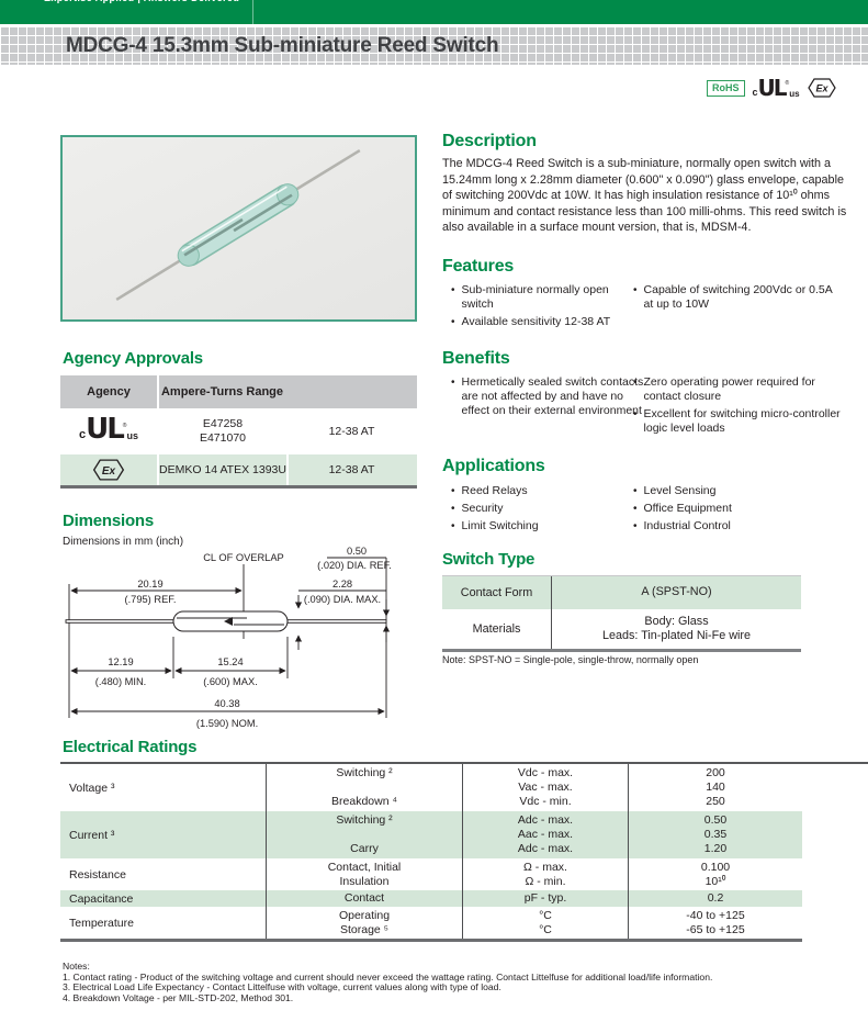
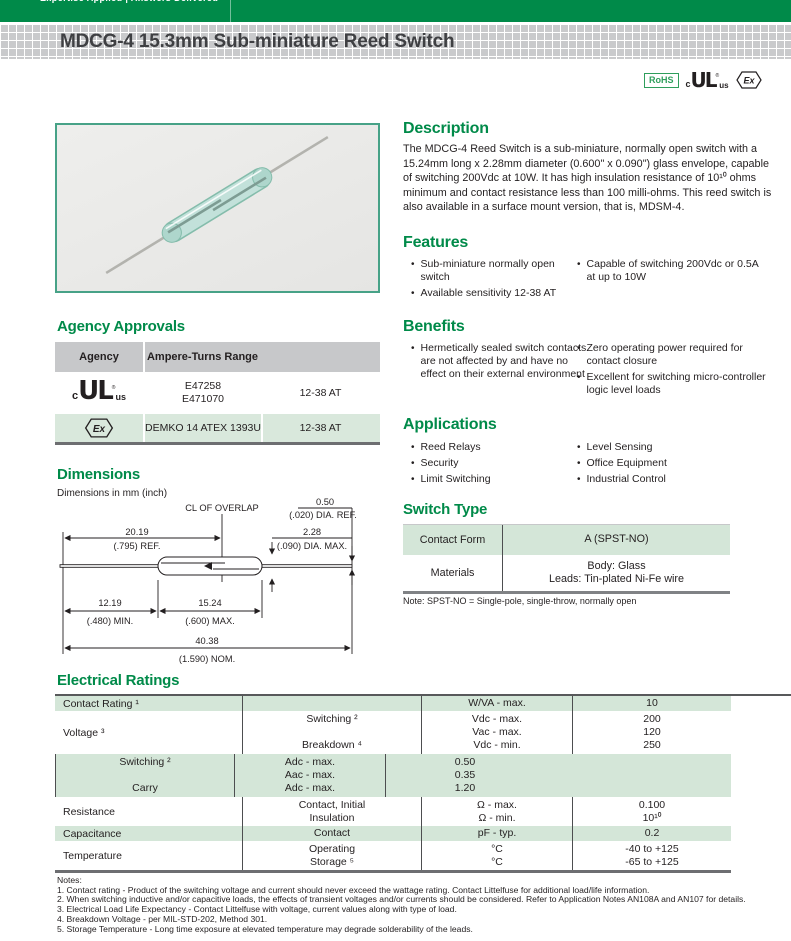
  MDCG-4 15.3mm Sub-miniature Reed Switch
  RoHS
  cUL us
  Ex
  Description
  The MDCG-4 Reed Switch is a sub-miniature, normally open switch with a 15.24mm long x 2.28mm diameter (0.600" x 0.090") glass envelope, capable of switching 200Vdc at 10W. It has high insulation resistance of 10¹⁰ ohms minimum and contact resistance less than 100 milli-ohms. This reed switch is also available in a surface mount version, that is, MDSM-4.
  Features
  •
  Sub-miniature normally open switch
  •
  Available sensitivity 12-38 AT
  •
  Capable of switching 200Vdc or 0.5A at up to 10W
  Benefits
  •
  Hermetically sealed switch contacts are not affected by and have no effect on their external environment
  •
  Zero operating power required for contact closure
  •
  Excellent for switching micro-controller logic level loads
  Applications
  •
  Reed Relays
  •
  Security
  •
  Limit Switching
  •
  Level Sensing
  •
  Office Equipment
  •
  Industrial Control
  Agency Approvals
  Agency
  Ampere-Turns Range
  cUL us
  E47258
  E471070
  12-38 AT
  Ex
  DEMKO 14 ATEX 1393U
  12-38 AT
  Dimensions
  Dimensions in mm (inch)
  CL OF OVERLAP
  0.50
  (.020) DIA. REF.
  20.19
  (.795) REF.
  2.28
  (.090) DIA. MAX.
  12.19
  15.24
  (.480) MIN.
  (.600) MAX.
  40.38
  (1.590) NOM.
  Switch Type
  Contact Form
  A (SPST-NO)
  Materials
  Body: Glass
  Leads: Tin-plated Ni-Fe wire
  Note: SPST-NO = Single-pole, single-throw, normally open
  Electrical Ratings
+ Contact Rating ¹
+ W/VA - max.
+ 10
  Voltage ³
  Switching ²
  Breakdown ⁴
  Vdc - max.
  Vac - max.
  Vdc - min.
  200
- 140
+ 120
  250
- Current ³
  Switching ²
  Carry
  Adc - max.
  Aac - max.
  Adc - max.
  0.50
  0.35
  1.20
  Resistance
  Contact, Initial
  Insulation
  Ω - max.
  Ω - min.
  0.100
  10¹⁰
  Capacitance
  Contact
  pF - typ.
  0.2
  Temperature
  Operating
  Storage ⁵
  °C
  °C
  -40 to +125
  -65 to +125
  Notes:
  1. Contact rating - Product of the switching voltage and current should never exceed the wattage rating. Contact Littelfuse for additional load/life information.
+ 2. When switching inductive and/or capacitive loads, the effects of transient voltages and/or currents should be considered. Refer to Application Notes AN108A and AN107 for details.
  3. Electrical Load Life Expectancy - Contact Littelfuse with voltage, current values along with type of load.
  4. Breakdown Voltage - per MIL-STD-202, Method 301.
+ 5. Storage Temperature - Long time exposure at elevated temperature may degrade solderability of the leads.
